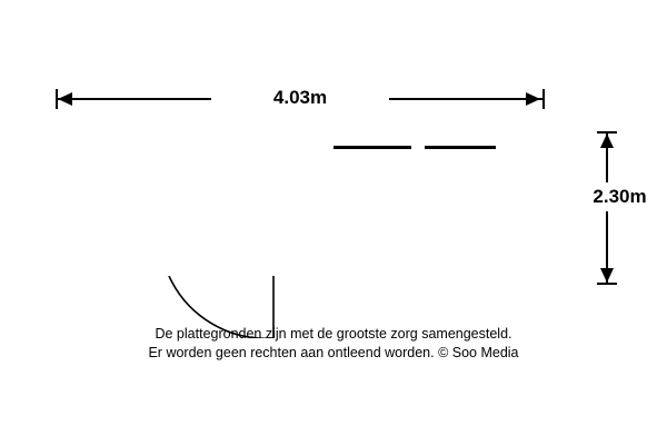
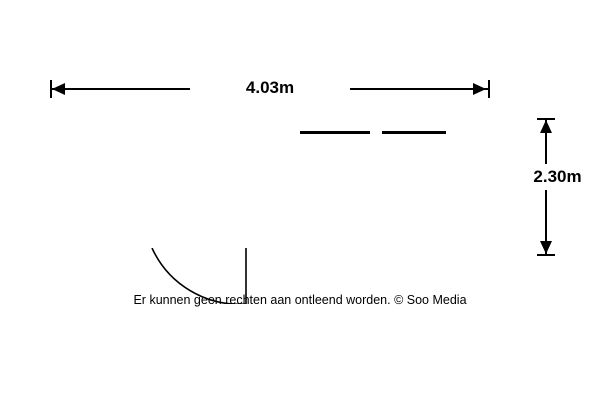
  4.03m
  2.30m
- De plattegronden zijn met de grootste zorg samengesteld.
- Er worden geen rechten aan ontleend worden. © Soo Media
+ Er kunnen geen rechten aan ontleend worden. © Soo Media
